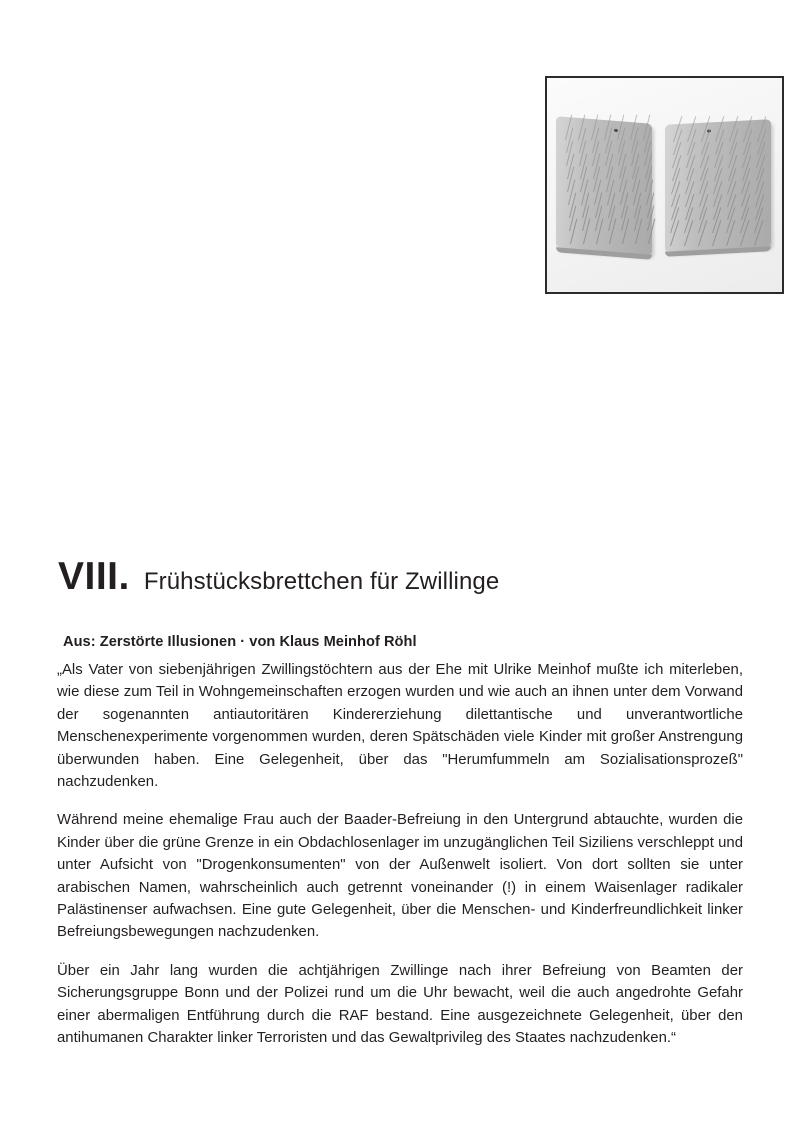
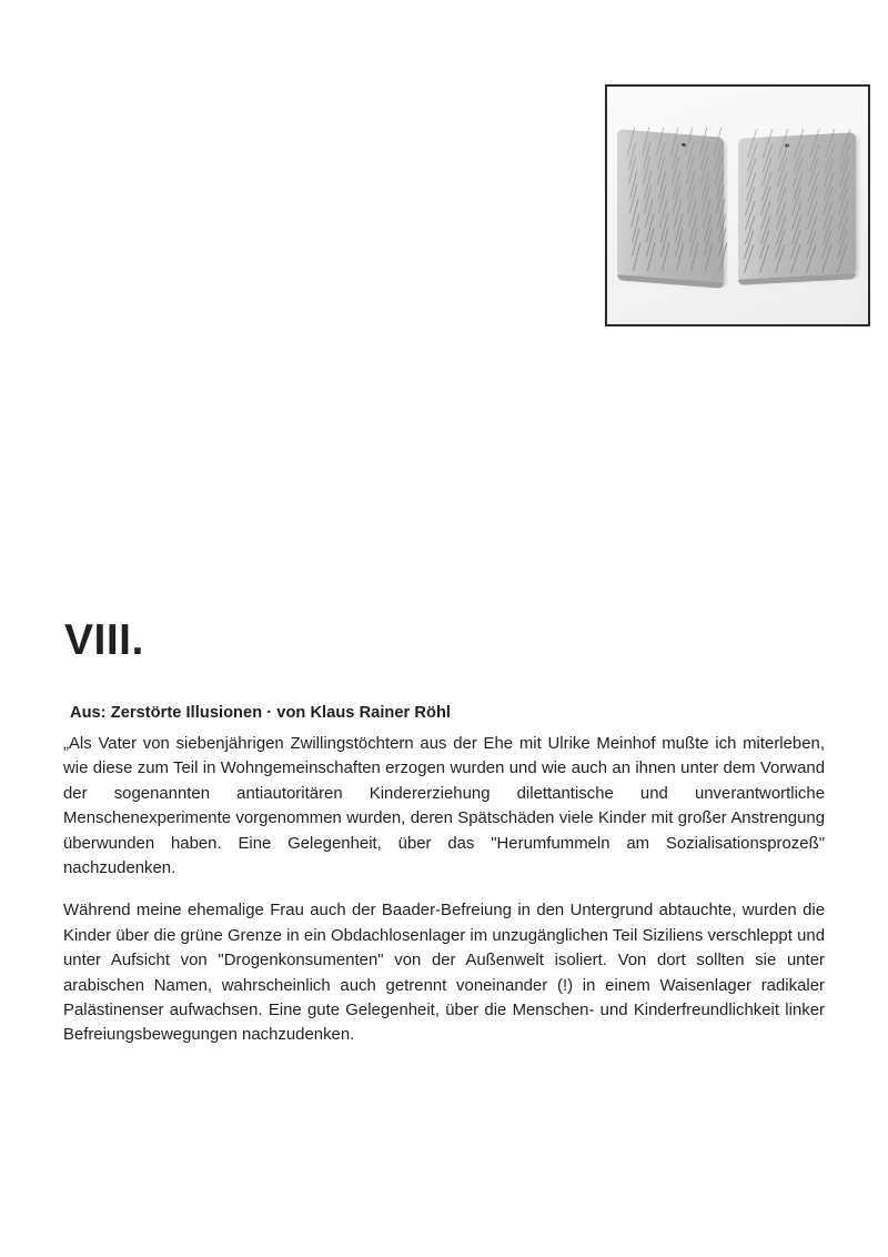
  VIII.
- Frühstücksbrettchen für Zwillinge
- Aus: Zerstörte Illusionen · von Klaus Meinhof Röhl
+ Aus: Zerstörte Illusionen · von Klaus Rainer Röhl
  „Als Vater von siebenjährigen Zwillingstöchtern aus der Ehe mit Ulrike Meinhof mußte ich miterleben, wie diese zum Teil in Wohngemeinschaften erzogen wurden und wie auch an ih­nen unter dem Vorwand der sogenannten antiautoritären Kindererziehung dilettantische und unverantwortliche Menschenexperimente vorgenommen wurden, deren Spätschäden viele Kinder mit großer Anstrengung überwunden haben. Eine Gelegenheit, über das "Her­umfummeln am Sozialisationsprozeß" nachzudenken.
  Während meine ehemalige Frau auch der Baader-Befreiung in den Untergrund abtauchte, wurden die Kinder über die grüne Grenze in ein Obdachlosenlager im unzugänglichen Teil Siziliens verschleppt und unter Aufsicht von "Drogenkonsumenten" von der Außenwelt iso­liert. Von dort sollten sie unter arabischen Namen, wahrscheinlich auch getrennt voneinan­der (!) in einem Waisenlager radikaler Palästinenser aufwachsen. Eine gute Gelegenheit, über die Menschen- und Kinderfreundlichkeit linker Befreiungsbewegungen nachzudenken.
- Über ein Jahr lang wurden die achtjährigen Zwillinge nach ihrer Befreiung von Beamten der Sicherungsgruppe Bonn und der Polizei rund um die Uhr bewacht, weil die auch angedroh­te Gefahr einer abermaligen Entführung durch die RAF bestand. Eine ausgezeichnete Ge­legenheit, über den antihumanen Charakter linker Terroristen und das Gewaltprivileg des Staates nachzudenken.“
